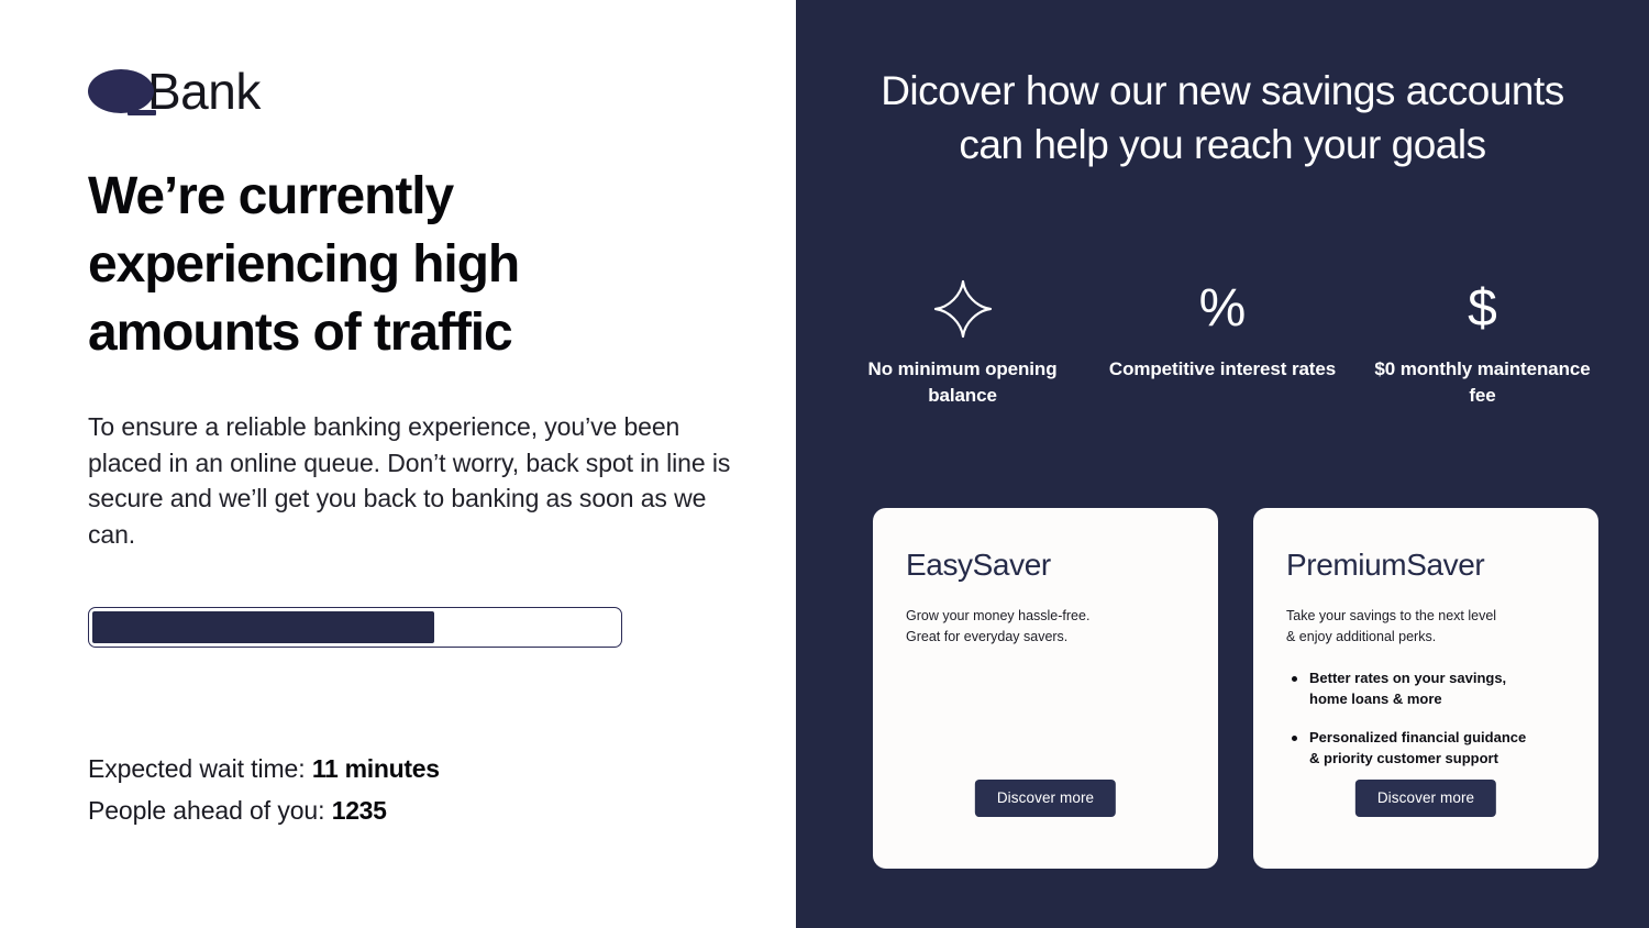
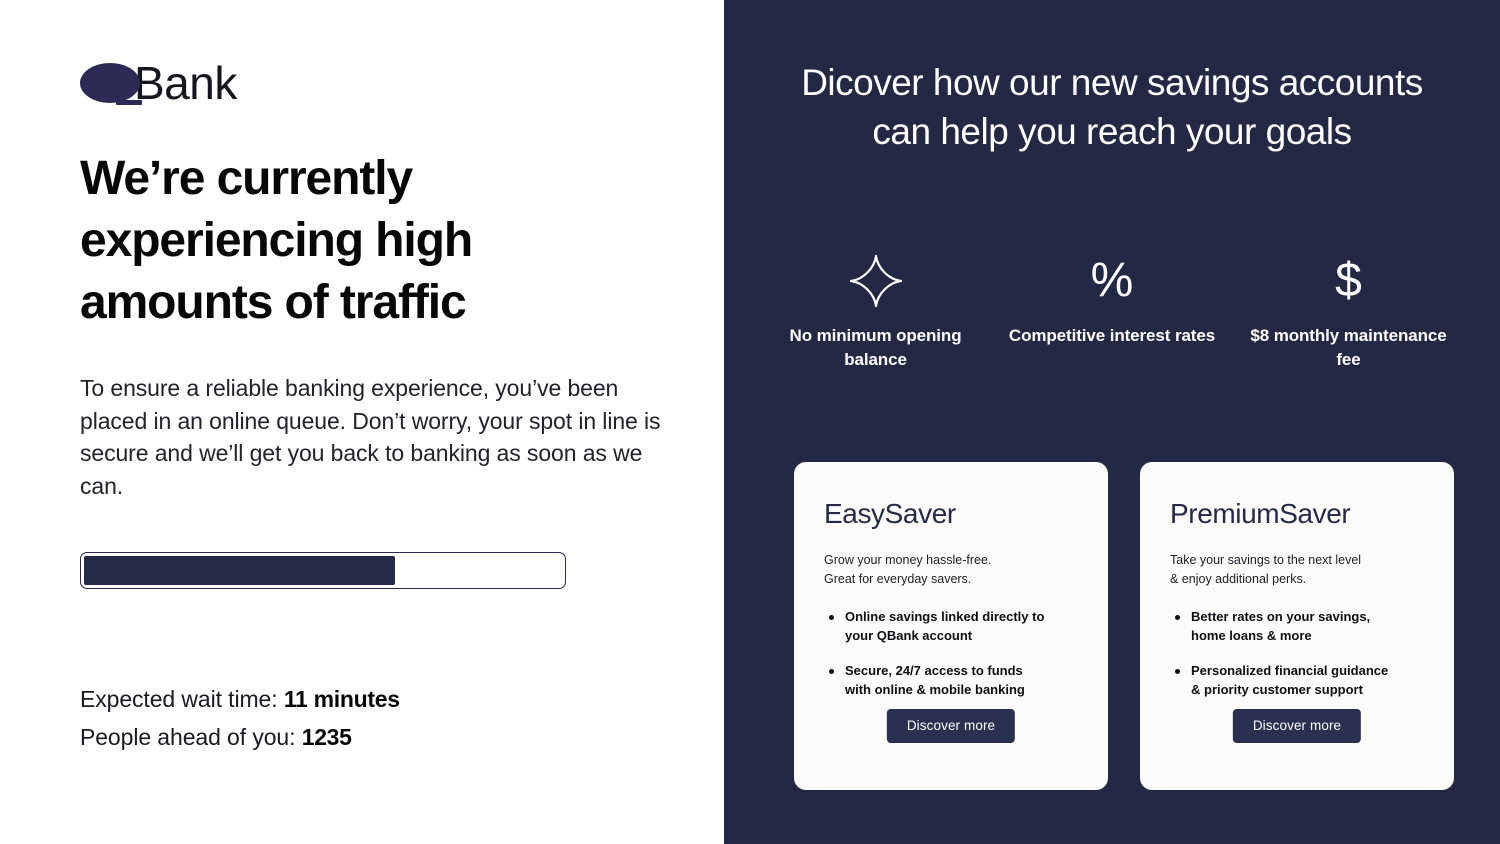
  Bank
  We’re currently experiencing high amounts of traffic
- To ensure a reliable banking experience, you’ve been placed in an online queue. Don’t worry, back spot in line is secure and we’ll get you back to banking as soon as we can.
+ To ensure a reliable banking experience, you’ve been placed in an online queue. Don’t worry, your spot in line is secure and we’ll get you back to banking as soon as we can.
  Expected wait time: 11 minutes
  People ahead of you: 1235
  Dicover how our new savings accounts can help you reach your goals
  No minimum opening balance
  %
  Competitive interest rates
  $
- $0 monthly maintenance fee
+ $8 monthly maintenance fee
  EasySaver
  Grow your money hassle-free.
  Great for everyday savers.
+ Online savings linked directly to
+ your QBank account
+ Secure, 24/7 access to funds
+ with online & mobile banking
  Discover more
  PremiumSaver
  Take your savings to the next level
  & enjoy additional perks.
  Better rates on your savings,
  home loans & more
  Personalized financial guidance
  & priority customer support
  Discover more
